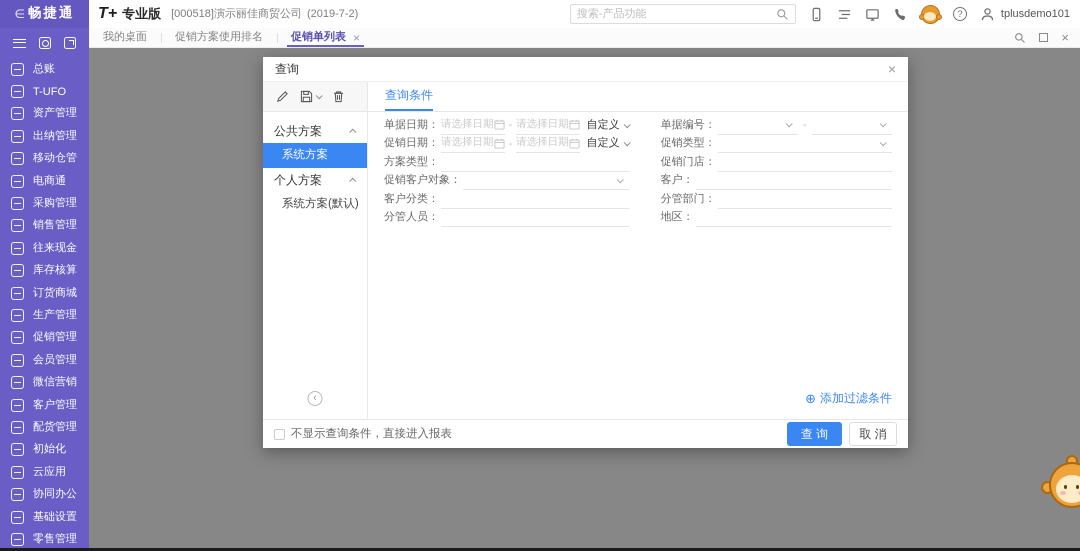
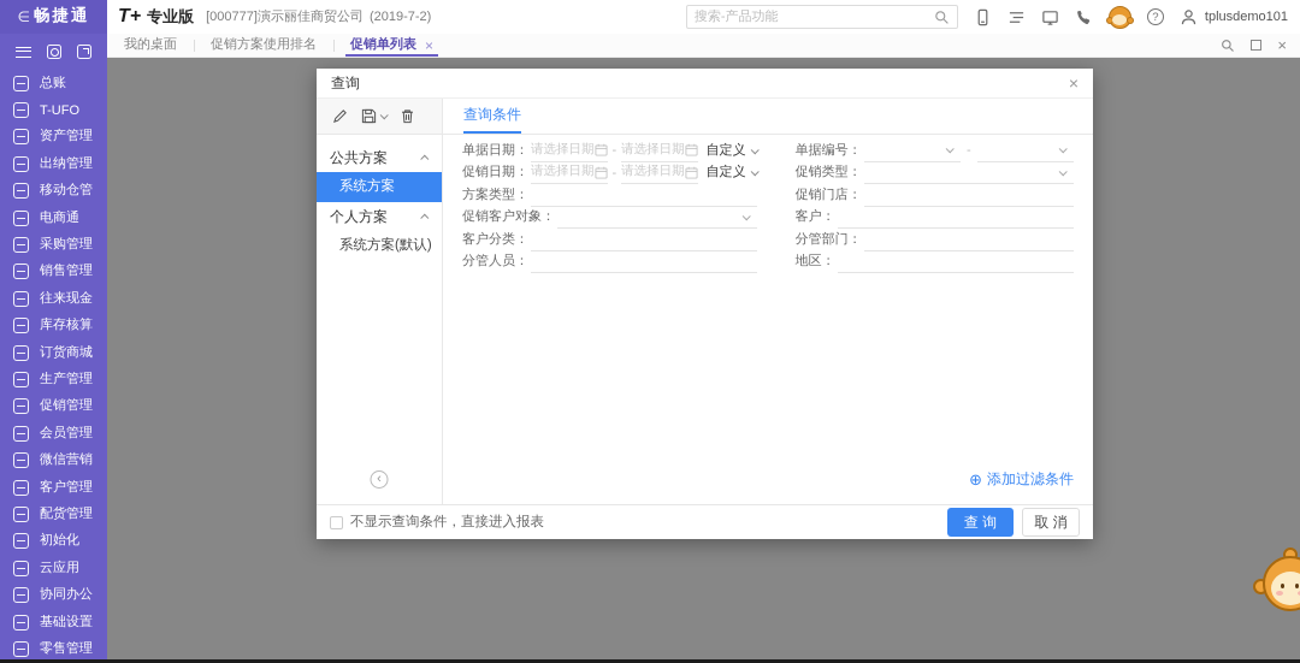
  ∈
  畅捷通
  总账
  T-UFO
  资产管理
  出纳管理
  移动仓管
  电商通
  采购管理
  销售管理
  往来现金
  库存核算
  订货商城
  生产管理
  促销管理
  会员管理
  微信营销
  客户管理
  配货管理
  初始化
  云应用
  协同办公
  基础设置
  零售管理
  T+
  专业版
- [000518]演示丽佳商贸公司
+ [000777]演示丽佳商贸公司
  (2019-7-2)
  搜索-产品功能
  ?
  tplusdemo101
  我的桌面
  促销方案使用排名
  促销单列表
  ×
  ×
  查询
  ×
  查询条件
  公共方案
  系统方案
  个人方案
  系统方案(默认)
  ‹
  单据日期：
  请选择日期
  -
  请选择日期
  自定义
  促销日期：
  请选择日期
  -
  请选择日期
  自定义
  方案类型：
  促销客户对象：
  客户分类：
  分管人员：
  单据编号：
  -
  促销类型：
  促销门店：
  客户：
  分管部门：
  地区：
  ⊕
  添加过滤条件
  不显示查询条件，直接进入报表
  查 询
  取 消
